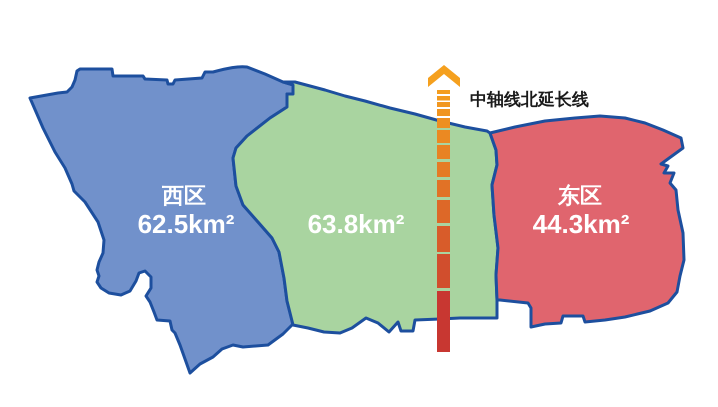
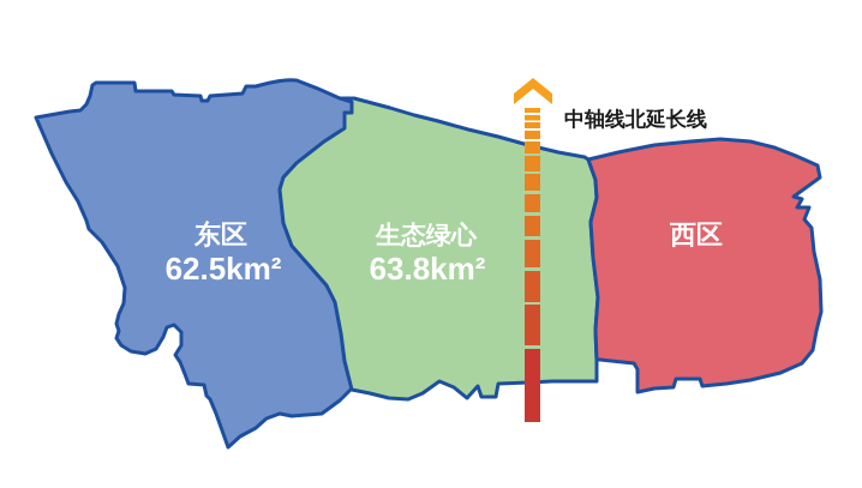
  中轴线北延长线
- 西区
+ 东区
  62.5km²
+ 生态绿心
  63.8km²
- 东区
+ 西区
- 44.3km²
